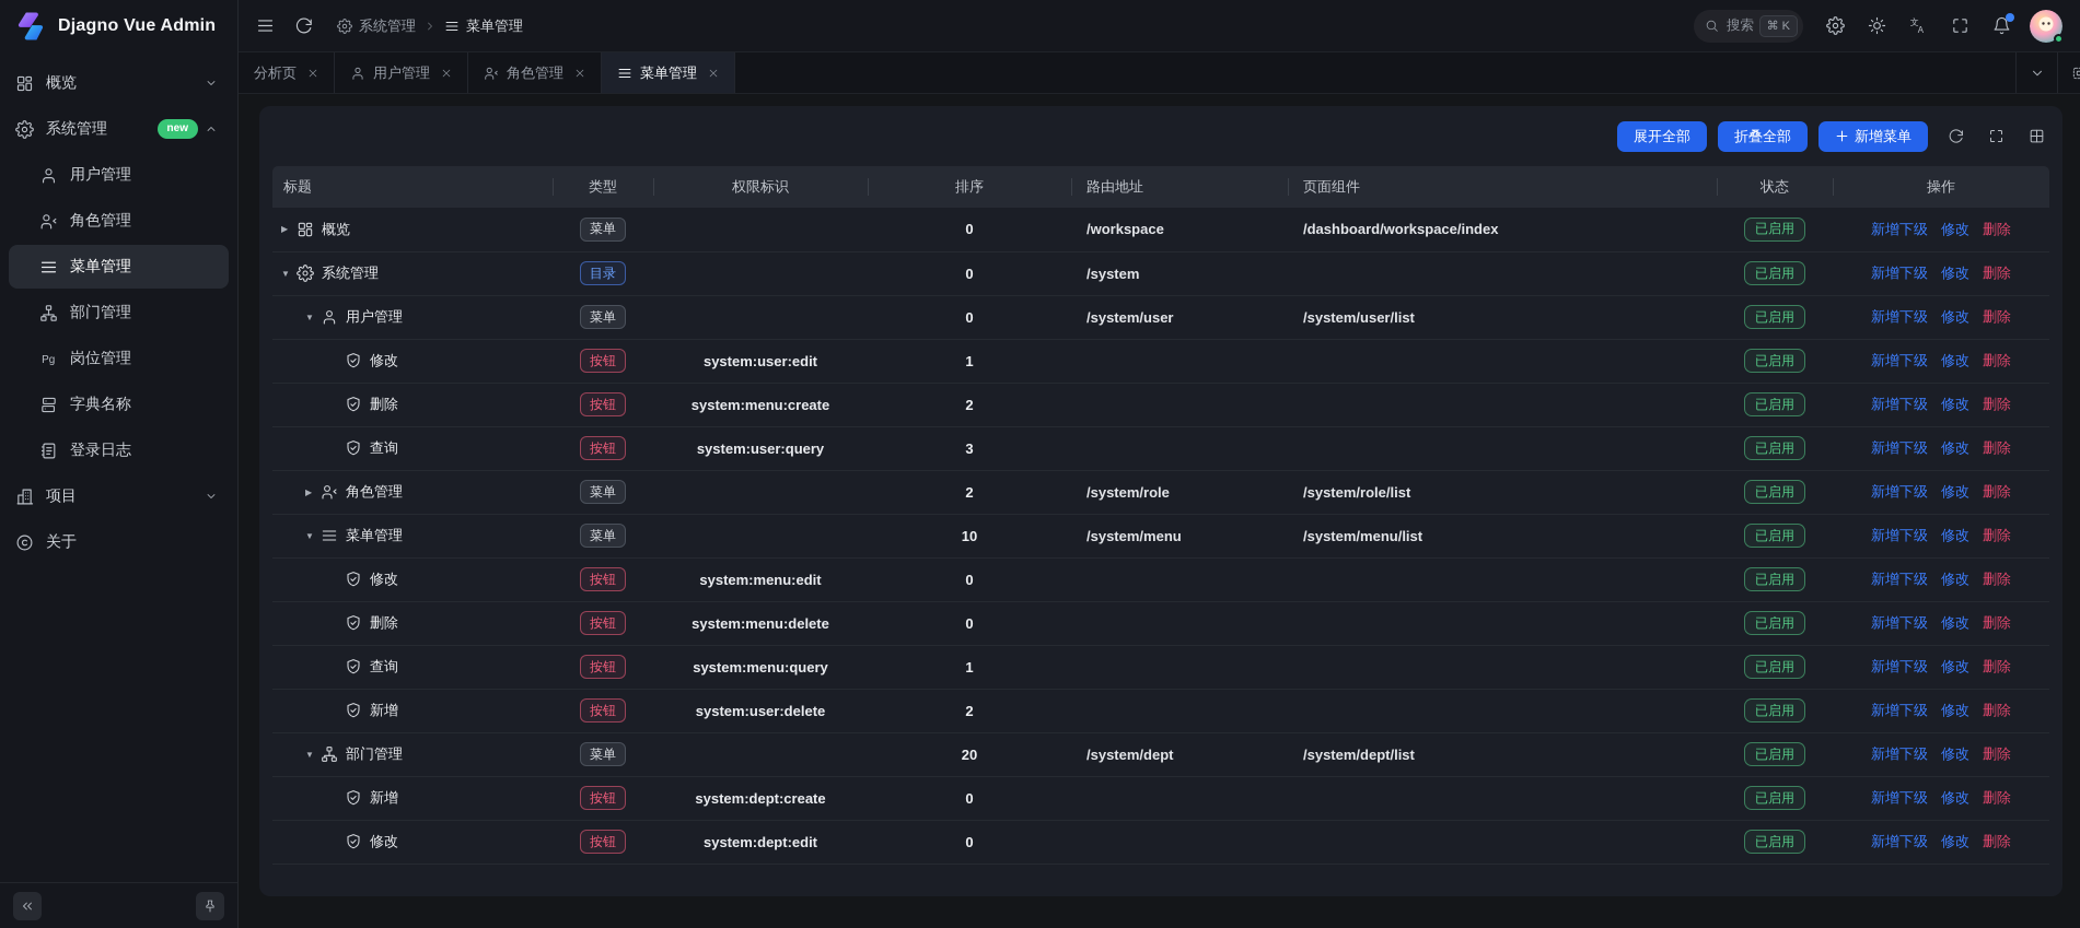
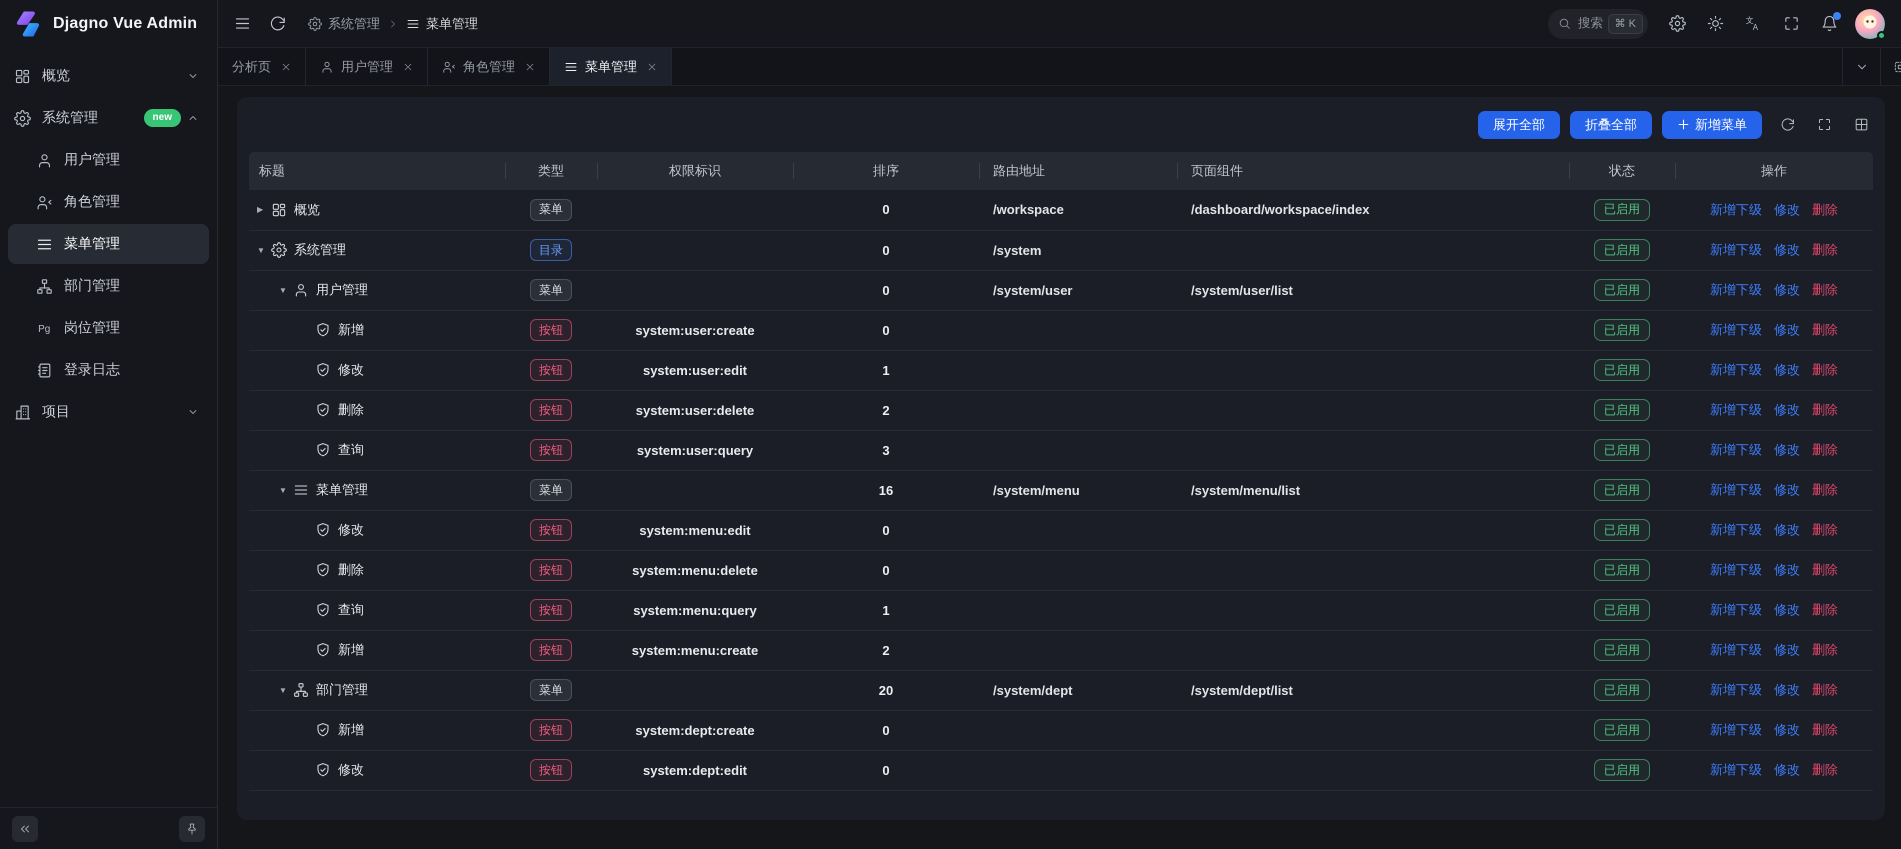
  Djagno Vue Admin
  概览
  系统管理
  new
  用户管理
  角色管理
  菜单管理
  部门管理
  岗位管理
- 字典名称
  登录日志
  项目
- 关于
  系统管理
  菜单管理
  搜索
  ⌘ K
  分析页
  用户管理
  角色管理
  菜单管理
  展开全部
  折叠全部
  新增菜单
  标题	类型	权限标识	排序	路由地址	页面组件	状态	操作
  ▶ 概览	菜单		0	/workspace	/dashboard/workspace/index	已启用	新增下级 修改 删除
  ▼ 系统管理	目录		0	/system		已启用	新增下级 修改 删除
  ▼ 用户管理	菜单		0	/system/user	/system/user/list	已启用	新增下级 修改 删除
+ 新增	按钮	system:user:create	0			已启用	新增下级 修改 删除
  修改	按钮	system:user:edit	1			已启用	新增下级 修改 删除
- 删除	按钮	system:menu:create	2			已启用	新增下级 修改 删除
+ 删除	按钮	system:user:delete	2			已启用	新增下级 修改 删除
  查询	按钮	system:user:query	3			已启用	新增下级 修改 删除
- ▶ 角色管理	菜单		2	/system/role	/system/role/list	已启用	新增下级 修改 删除
- ▼ 菜单管理	菜单		10	/system/menu	/system/menu/list	已启用	新增下级 修改 删除
+ ▼ 菜单管理	菜单		16	/system/menu	/system/menu/list	已启用	新增下级 修改 删除
  修改	按钮	system:menu:edit	0			已启用	新增下级 修改 删除
  删除	按钮	system:menu:delete	0			已启用	新增下级 修改 删除
  查询	按钮	system:menu:query	1			已启用	新增下级 修改 删除
- 新增	按钮	system:user:delete	2			已启用	新增下级 修改 删除
+ 新增	按钮	system:menu:create	2			已启用	新增下级 修改 删除
  ▼ 部门管理	菜单		20	/system/dept	/system/dept/list	已启用	新增下级 修改 删除
  新增	按钮	system:dept:create	0			已启用	新增下级 修改 删除
  修改	按钮	system:dept:edit	0			已启用	新增下级 修改 删除
